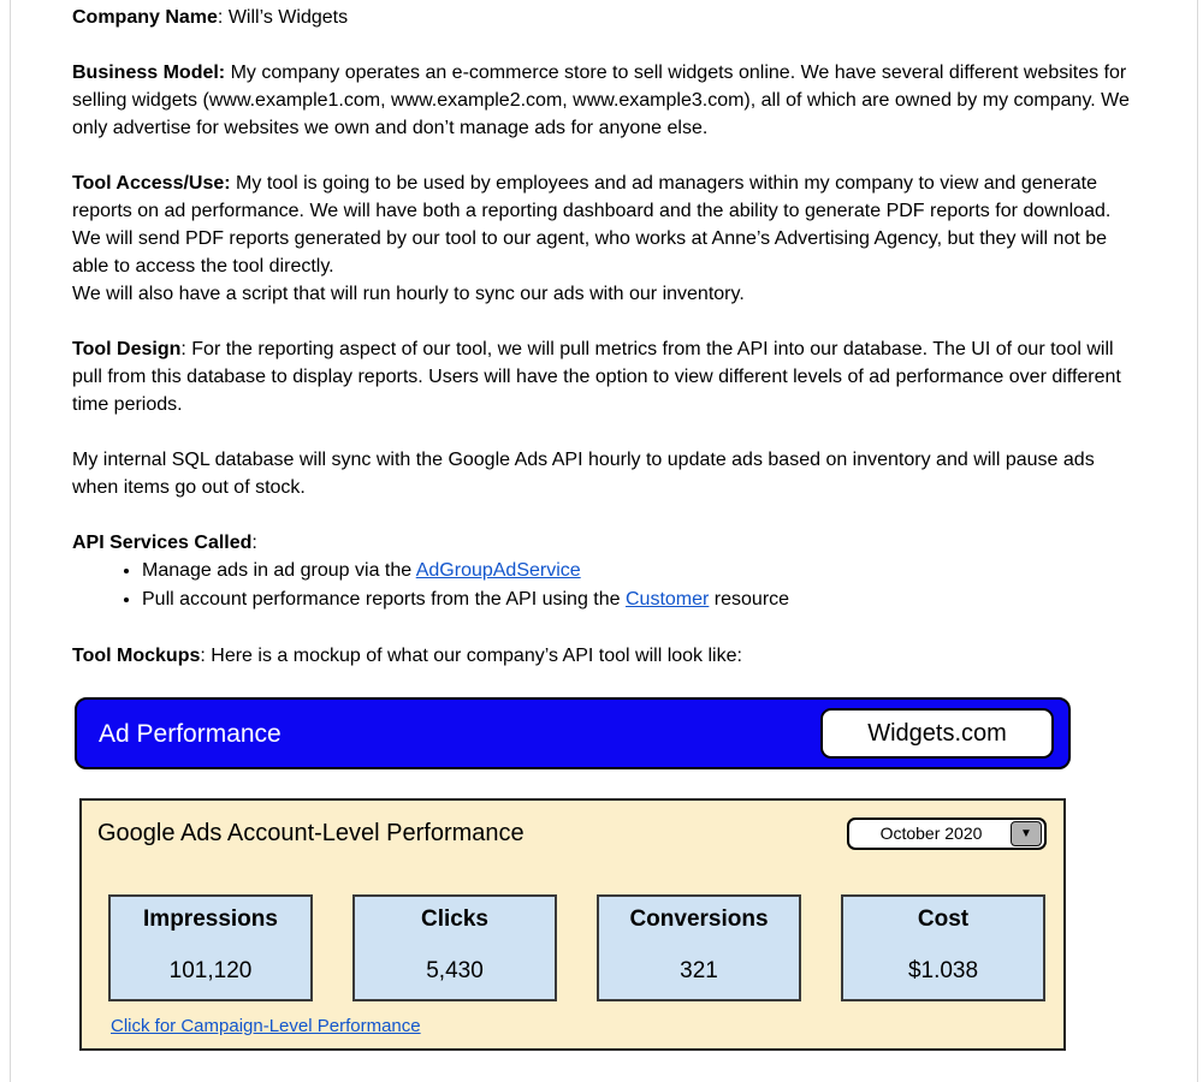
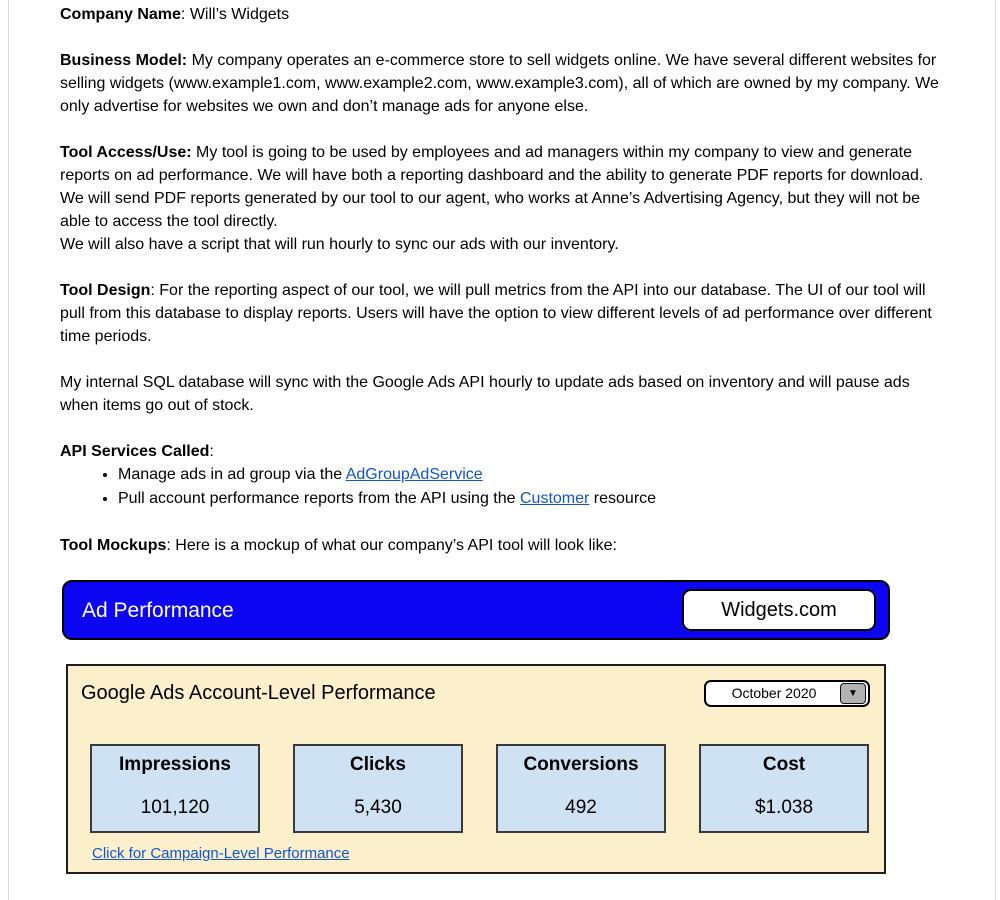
  Company Name: Will’s Widgets
  Business Model: My company operates an e-commerce store to sell widgets online. We have several different websites for selling widgets (www.example1.com, www.example2.com, www.example3.com), all of which are owned by my company. We only advertise for websites we own and don’t manage ads for anyone else.
  Tool Access/Use: My tool is going to be used by employees and ad managers within my company to view and generate reports on ad performance. We will have both a reporting dashboard and the ability to generate PDF reports for download. We will send PDF reports generated by our tool to our agent, who works at Anne’s Advertising Agency, but they will not be able to access the tool directly.
  We will also have a script that will run hourly to sync our ads with our inventory.
  Tool Design: For the reporting aspect of our tool, we will pull metrics from the API into our database. The UI of our tool will pull from this database to display reports. Users will have the option to view different levels of ad performance over different time periods.
  My internal SQL database will sync with the Google Ads API hourly to update ads based on inventory and will pause ads when items go out of stock.
  API Services Called:
  Manage ads in ad group via the AdGroupAdService
  Pull account performance reports from the API using the Customer resource
  Tool Mockups: Here is a mockup of what our company’s API tool will look like:
  Ad Performance
  Widgets.com
  Google Ads Account-Level Performance
  October 2020
  ▼
  Impressions
  101,120
  Clicks
  5,430
  Conversions
- 321
+ 492
  Cost
  $1.038
  Click for Campaign-Level Performance
